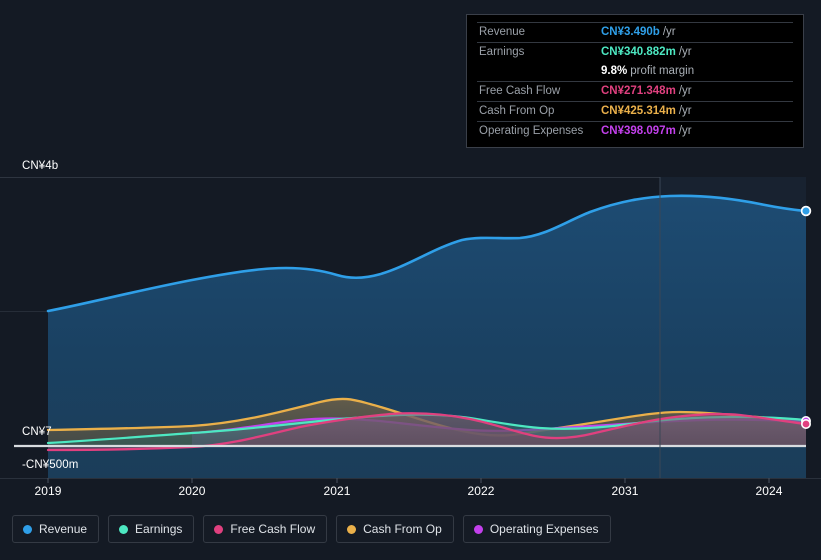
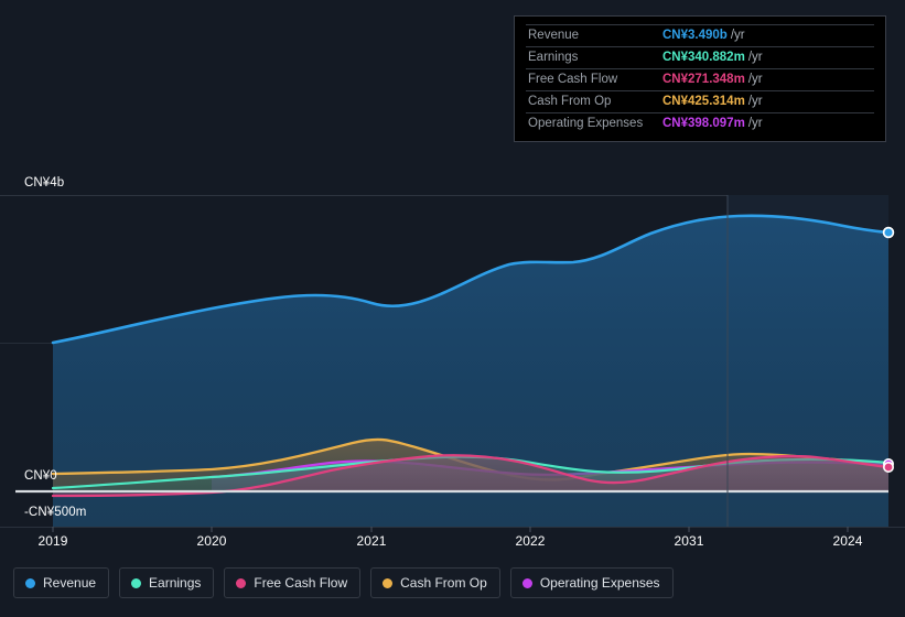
  CN¥4b
- CN¥7
+ CN¥0
  -CN¥500m
  2019
  2020
  2021
  2022
  2031
  2024
  Revenue
  CN¥3.490b
  /yr
  Earnings
  CN¥340.882m
  /yr
- 9.8%
- profit margin
  Free Cash Flow
  CN¥271.348m
  /yr
  Cash From Op
  CN¥425.314m
  /yr
  Operating Expenses
  CN¥398.097m
  /yr
  Revenue
  Earnings
  Free Cash Flow
  Cash From Op
  Operating Expenses
